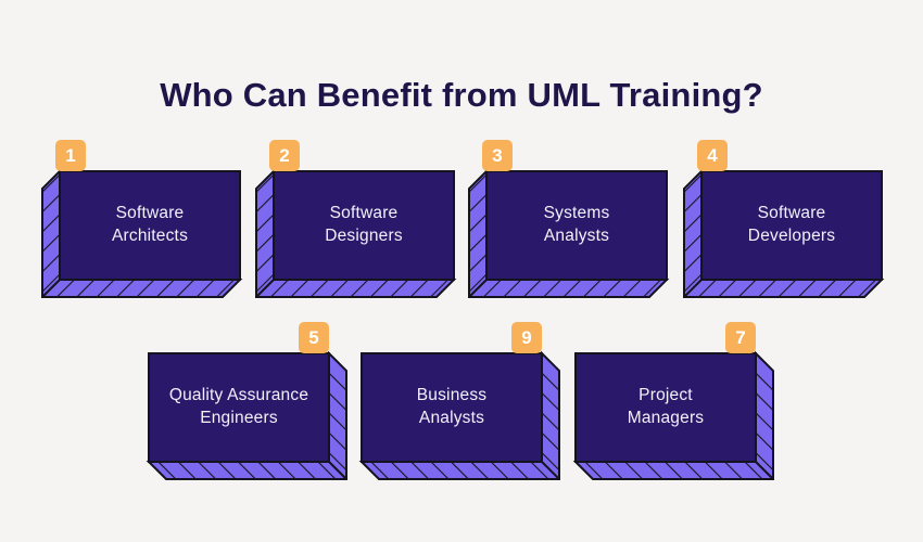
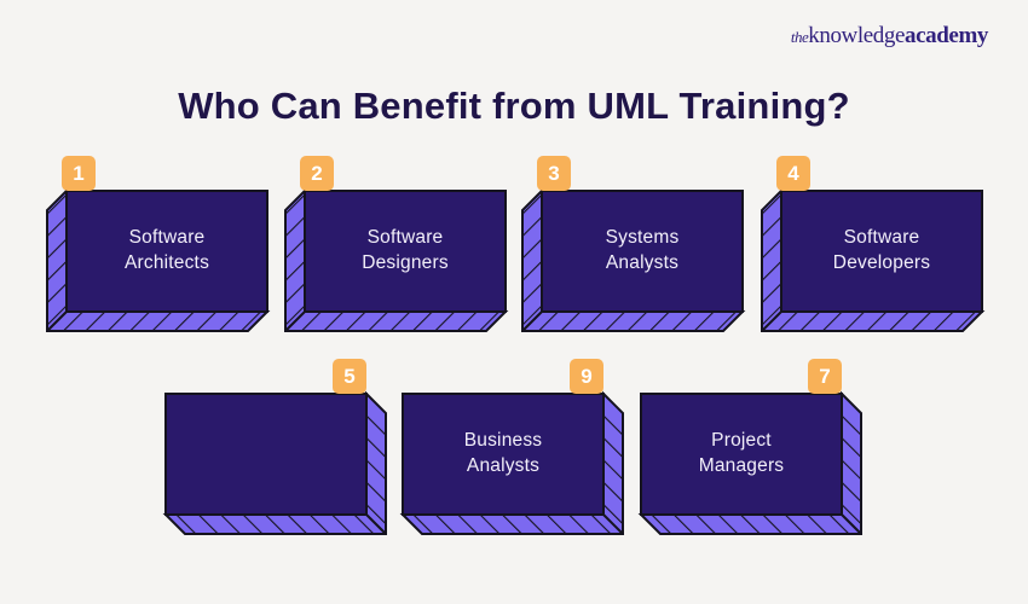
+ theknowledgeacademy
  Who Can Benefit from UML Training?
  1
  Software
  Architects
  2
  Software
  Designers
  3
  Systems
  Analysts
  4
  Software
  Developers
  5
- Quality Assurance
- Engineers
  9
  Business
  Analysts
  7
  Project
  Managers
